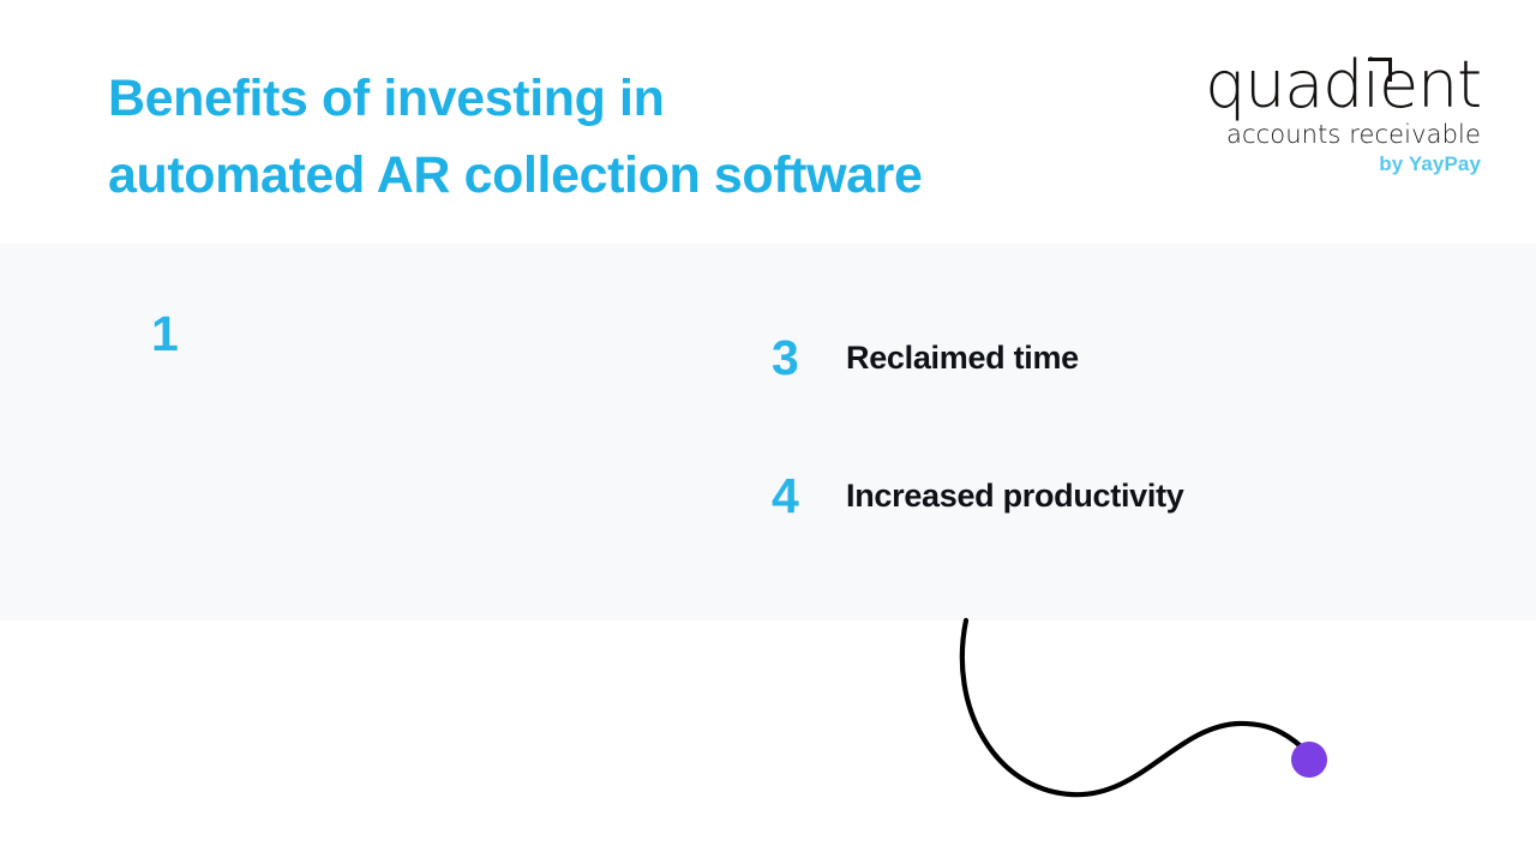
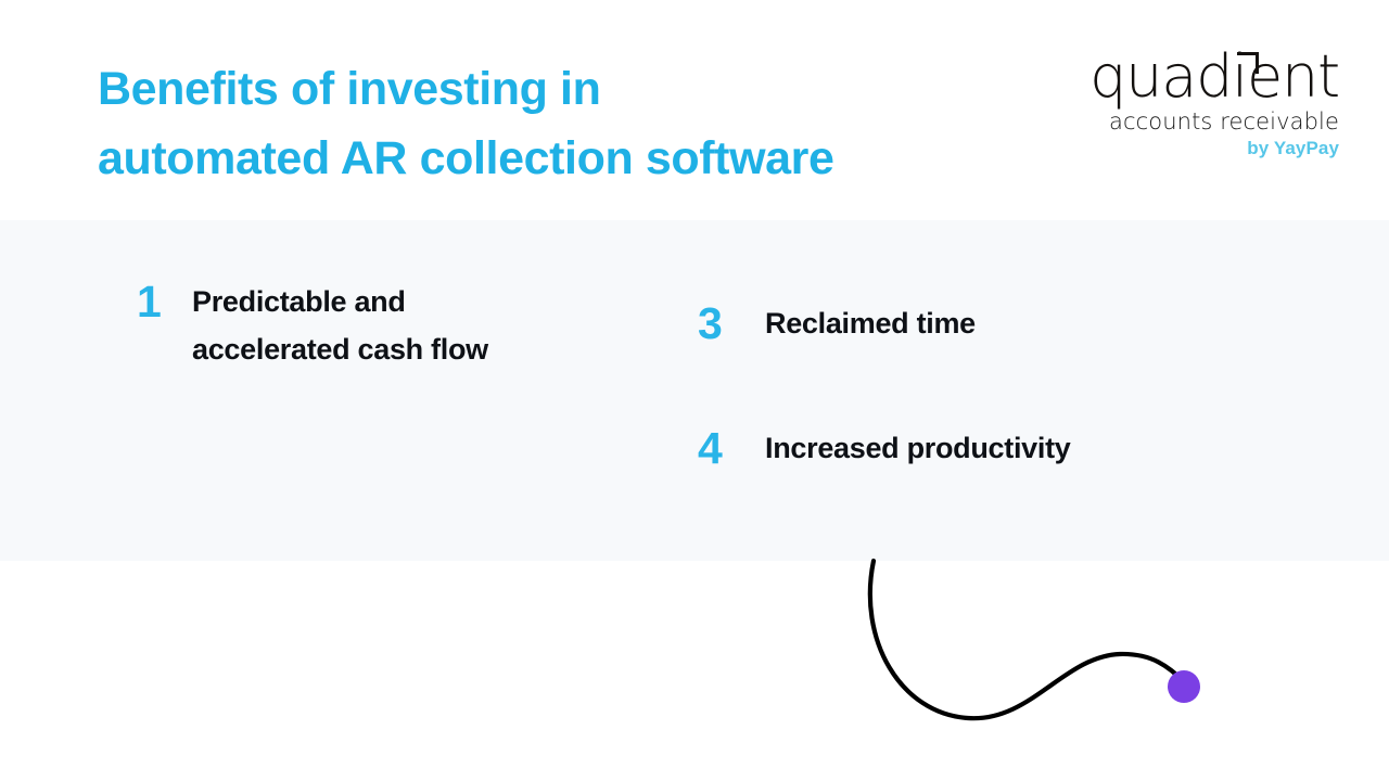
  Benefits of investing in
  automated AR collection software
  quadient
  accounts receivable
  by YayPay
  1
+ Predictable and
+ accelerated cash flow
  3
  Reclaimed time
  4
  Increased productivity
